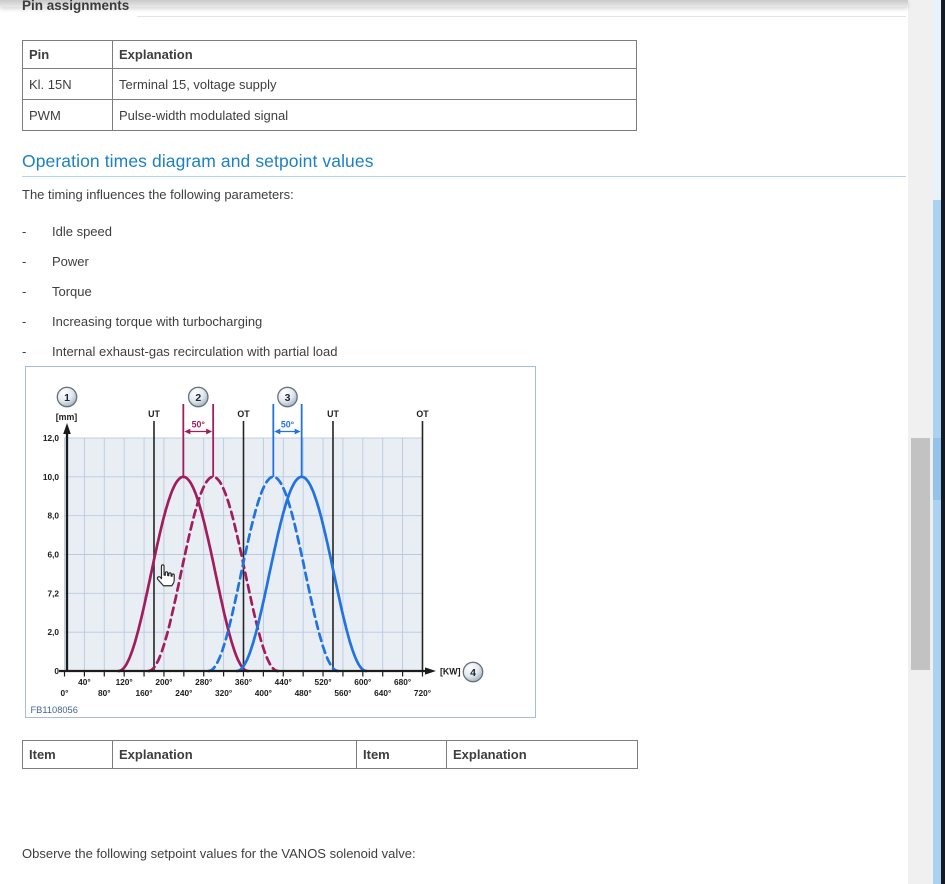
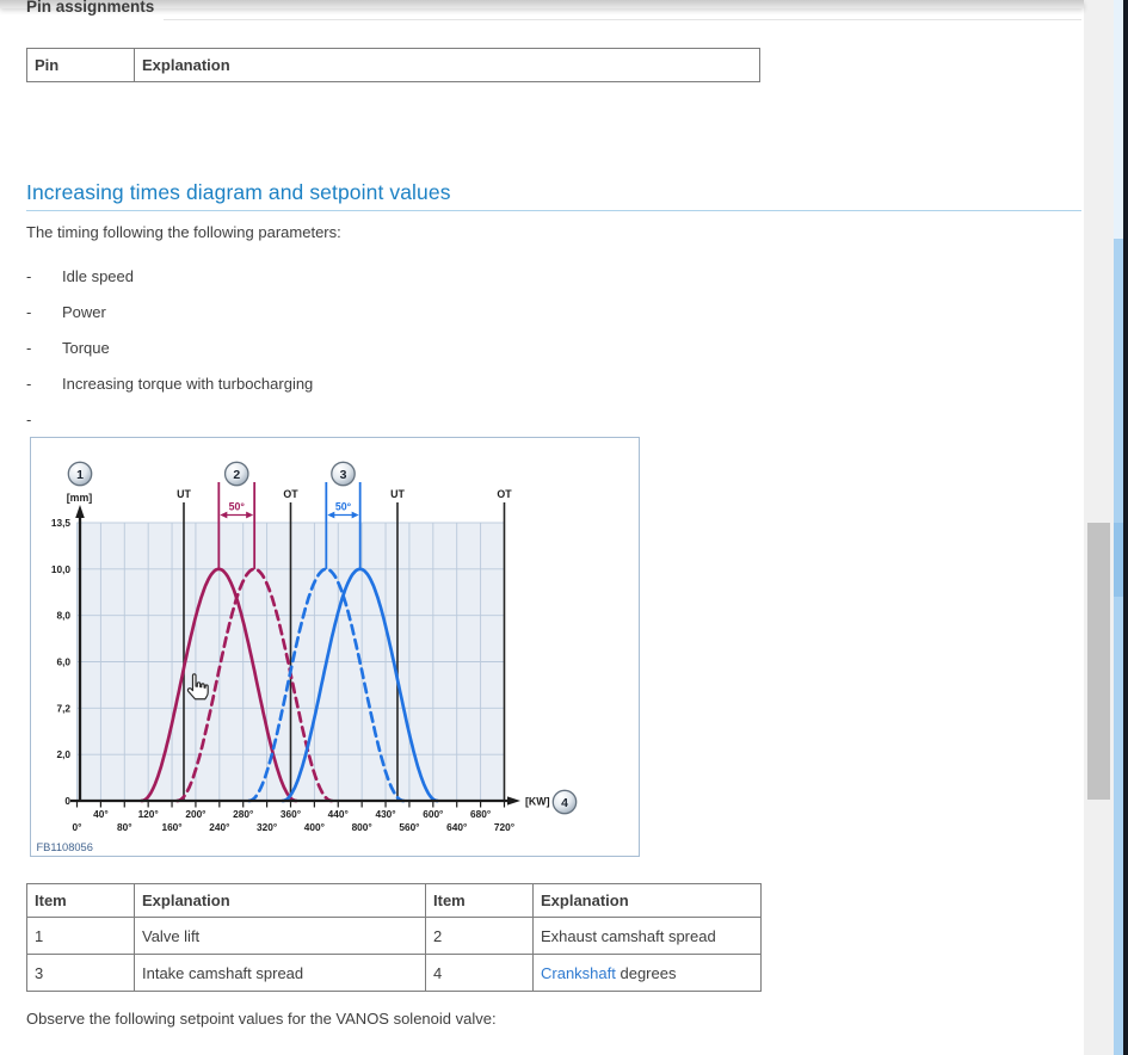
  Pin assignments
  Pin	Explanation
- Kl. 15N	Terminal 15, voltage supply
- PWM	Pulse-width modulated signal
- Operation times diagram and setpoint values
+ Increasing times diagram and setpoint values
- The timing influences the following parameters:
+ The timing following the following parameters:
  -
  Idle speed
  -
  Power
  -
  Torque
  -
  Increasing torque with turbocharging
  -
- Internal exhaust-gas recirculation with partial load
  UT
  OT
  UT
  OT
  50°
  50°
  0°
  40°
  80°
  120°
  160°
  200°
  240°
  280°
  320°
  360°
  400°
  440°
- 480°
+ 800°
- 520°
+ 430°
  560°
  600°
  640°
  680°
  720°
- 12,0
+ 13,5
  10,0
  8,0
  6,0
  7,2
  2,0
  0
  [mm]
  [KW]
  1
  2
  3
  4
  FB1108056
  Item	Explanation	Item	Explanation
+ 1	Valve lift	2	Exhaust camshaft spread
+ 3	Intake camshaft spread	4	Crankshaft degrees
  Observe the following setpoint values for the VANOS solenoid valve:
